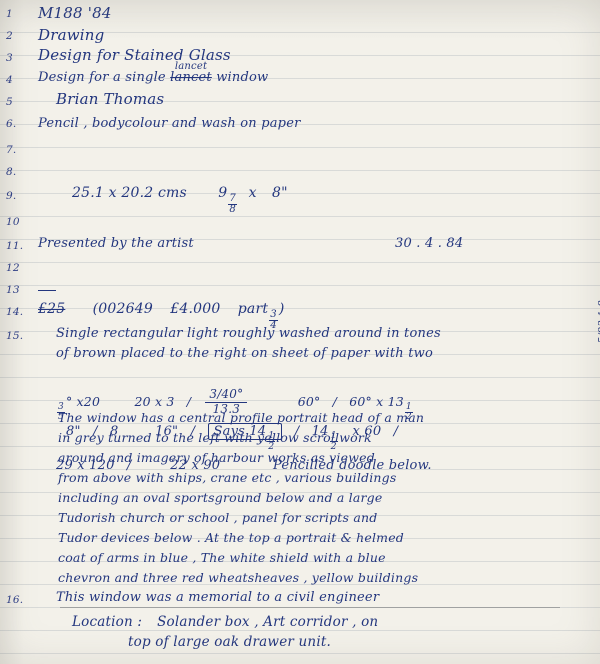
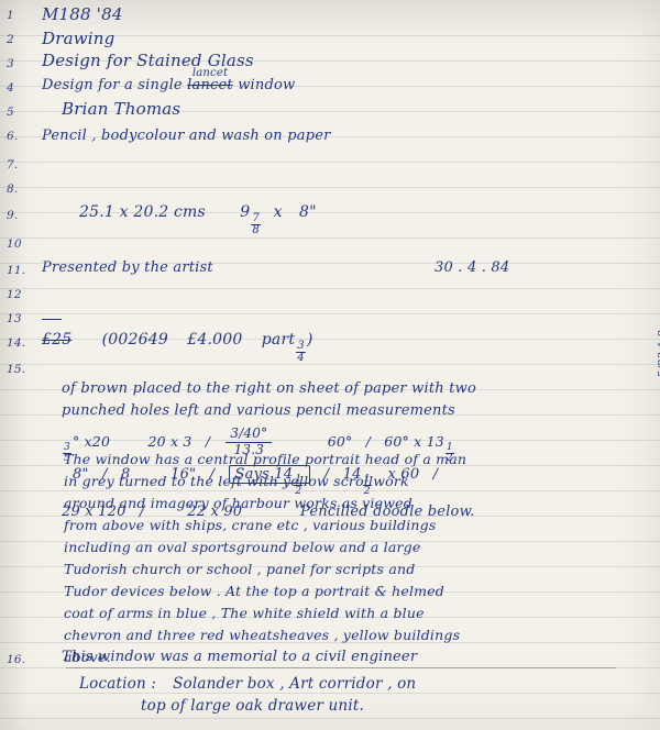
  1
  M188 '84
  2
  Drawing
  3
  Design for Stained Glass
  4
  Design for a single
  lancet
  lancet window
  5
  Brian Thomas
  6.
  Pencil , bodycolour and wash on paper
  7.
  8.
  9.
  25.1 x 20.2 cms 9
  7
  8
  x 8"
  10
  11.
  Presented by the artist
  30 . 4 . 84
  12
  13
  14.
  £25 (002649 £4.000 part
  3
  4
  )
  15.
- Single rectangular light roughly washed around in tones
  of brown placed to the right on sheet of paper with two
+ punched holes left and various pencil measurements
  3
  5
  ° x20 20 x 3 /
  3/40°
  13.3
  60° / 60° x 13
  1
  2
  8" / 8 16" / Says 14
  1
  2
  / 14
  1
  2
  x 60 /
  29 x 120 / 22 x 90 Pencilled doodle below.
  The window has a central profile portrait head of a man
  in grey turned to the left with yellow scrollwork
  around and imagery of harbour works as viewed
  from above with ships, crane etc , various buildings
  including an oval sportsground below and a large
  Tudorish church or school , panel for scripts and
  Tudor devices below . At the top a portrait & helmed
  coat of arms in blue , The white shield with a blue
  chevron and three red wheatsheaves , yellow buildings
+ above.
  16.
  This window was a memorial to a civil engineer
  Location : Solander box , Art corridor , on
  top of large oak drawer unit.
